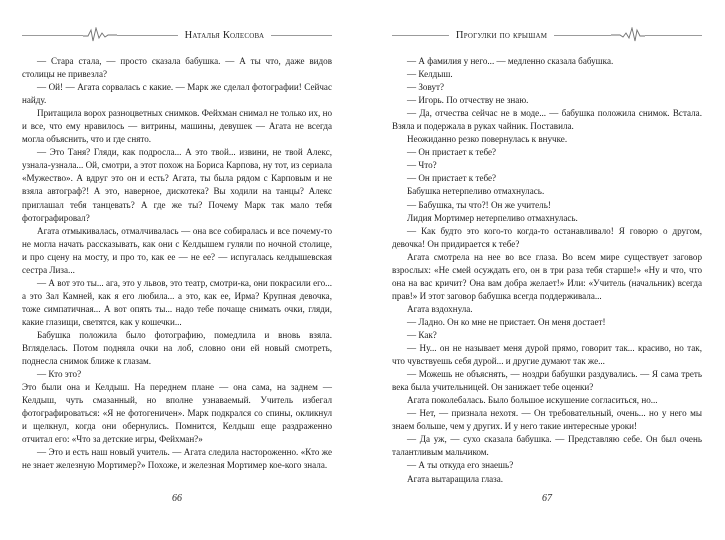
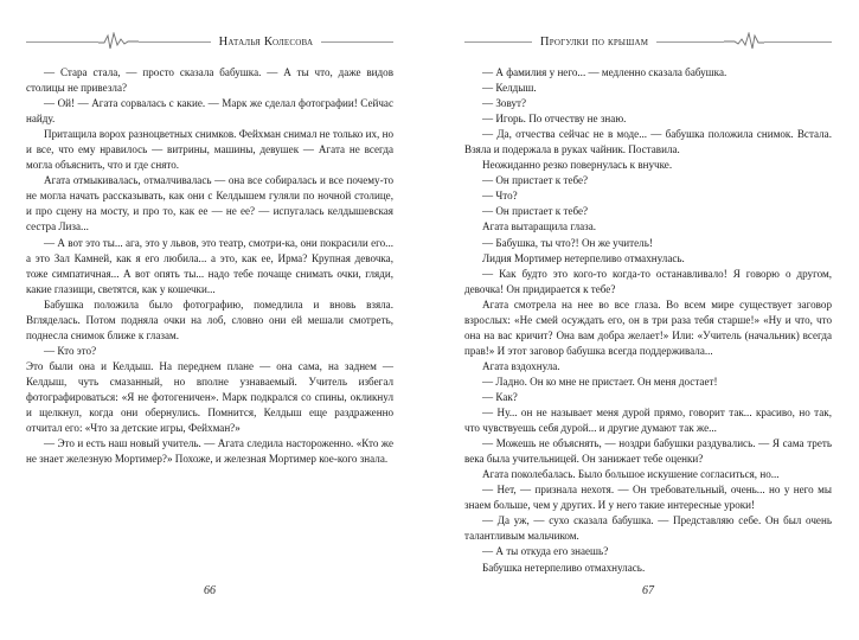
  Наталья Колесова
  — Стара стала, — просто сказала бабушка. — А ты что, даже видов столицы не привезла?
  — Ой! — Агата сорвалась с какие. — Марк же сделал фотографии! Сейчас найду.
  Притащила ворох разноцветных снимков. Фейхман снимал не только их, но и все, что ему нравилось — витрины, машины, девушек — Агата не всегда могла объяснить, что и где снято.
- — Это Таня? Гляди, как подросла... А это твой... извини, не твой Алекс, узнала-узнала... Ой, смотри, а этот похож на Бориса Карпова, ну тот, из сериала «Мужество». А вдруг это он и есть? Агата, ты была рядом с Карповым и не взяла автограф?! А это, наверное, дискотека? Вы ходили на танцы? Алекс приглашал тебя танцевать? А где же ты? Почему Марк так мало тебя фотографировал?
  Агата отмыкивалась, отмалчивалась — она все собиралась и все почему-то не могла начать рассказывать, как они с Келдышем гуляли по ночной столице, и про сцену на мосту, и про то, как ее — не ее? — испугалась келдышевская сестра Лиза...
  — А вот это ты... ага, это у львов, это театр, смотри-ка, они покрасили его... а это Зал Камней, как я его любила... а это, как ее, Ирма? Крупная девочка, тоже симпатичная... А вот опять ты... надо тебе почаще снимать очки, гляди, какие глазищи, светятся, как у кошечки...
- Бабушка положила было фотографию, помедлила и вновь взяла. Вгляделась. Потом подняла очки на лоб, словно они ей новый смотреть, поднесла снимок ближе к глазам.
+ Бабушка положила было фотографию, помедлила и вновь взяла. Вгляделась. Потом подняла очки на лоб, словно они ей мешали смотреть, поднесла снимок ближе к глазам.
  — Кто это?
  Это были она и Келдыш. На переднем плане — она сама, на заднем — Келдыш, чуть смазанный, но вполне узнаваемый. Учитель избегал фотографироваться: «Я не фотогеничен». Марк подкрался со спины, окликнул и щелкнул, когда они обернулись. Помнится, Келдыш еще раздраженно отчитал его: «Что за детские игры, Фейхман?»
  — Это и есть наш новый учитель. — Агата следила настороженно. «Кто же не знает железную Мортимер?» Похоже, и железная Мортимер кое-кого знала.
  66
  Прогулки по крышам
  — А фамилия у него... — медленно сказала бабушка.
  — Келдыш.
  — Зовут?
  — Игорь. По отчеству не знаю.
  — Да, отчества сейчас не в моде... — бабушка положила снимок. Встала. Взяла и подержала в руках чайник. Поставила.
  Неожиданно резко повернулась к внучке.
  — Он пристает к тебе?
  — Что?
  — Он пристает к тебе?
- Бабушка нетерпеливо отмахнулась.
+ Агата вытаращила глаза.
  — Бабушка, ты что?! Он же учитель!
  Лидия Мортимер нетерпеливо отмахнулась.
  — Как будто это кого-то когда-то останавливало! Я говорю о другом, девочка! Он придирается к тебе?
  Агата смотрела на нее во все глаза. Во всем мире существует заговор взрослых: «Не смей осуждать его, он в три раза тебя старше!» «Ну и что, что она на вас кричит? Она вам добра желает!» Или: «Учитель (начальник) всегда прав!» И этот заговор бабушка всегда поддерживала...
  Агата вздохнула.
  — Ладно. Он ко мне не пристает. Он меня достает!
  — Как?
  — Ну... он не называет меня дурой прямо, говорит так... красиво, но так, что чувствуешь себя дурой... и другие думают так же...
  — Можешь не объяснять, — ноздри бабушки раздувались. — Я сама треть века была учительницей. Он занижает тебе оценки?
  Агата поколебалась. Было большое искушение согласиться, но...
  — Нет, — признала нехотя. — Он требовательный, очень... но у него мы знаем больше, чем у других. И у него такие интересные уроки!
  — Да уж, — сухо сказала бабушка. — Представляю себе. Он был очень талантливым мальчиком.
  — А ты откуда его знаешь?
- Агата вытаращила глаза.
+ Бабушка нетерпеливо отмахнулась.
  67
